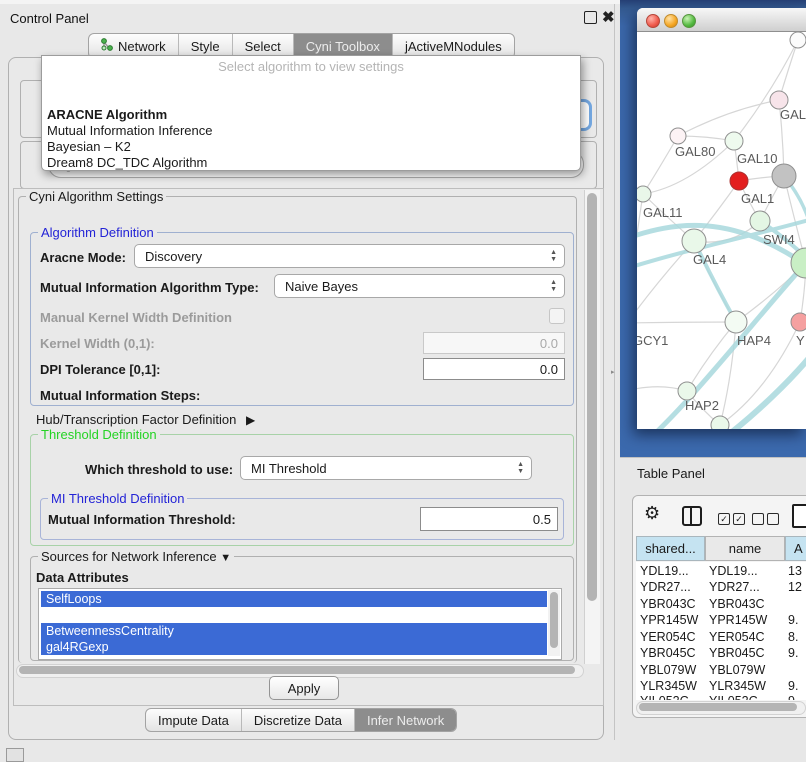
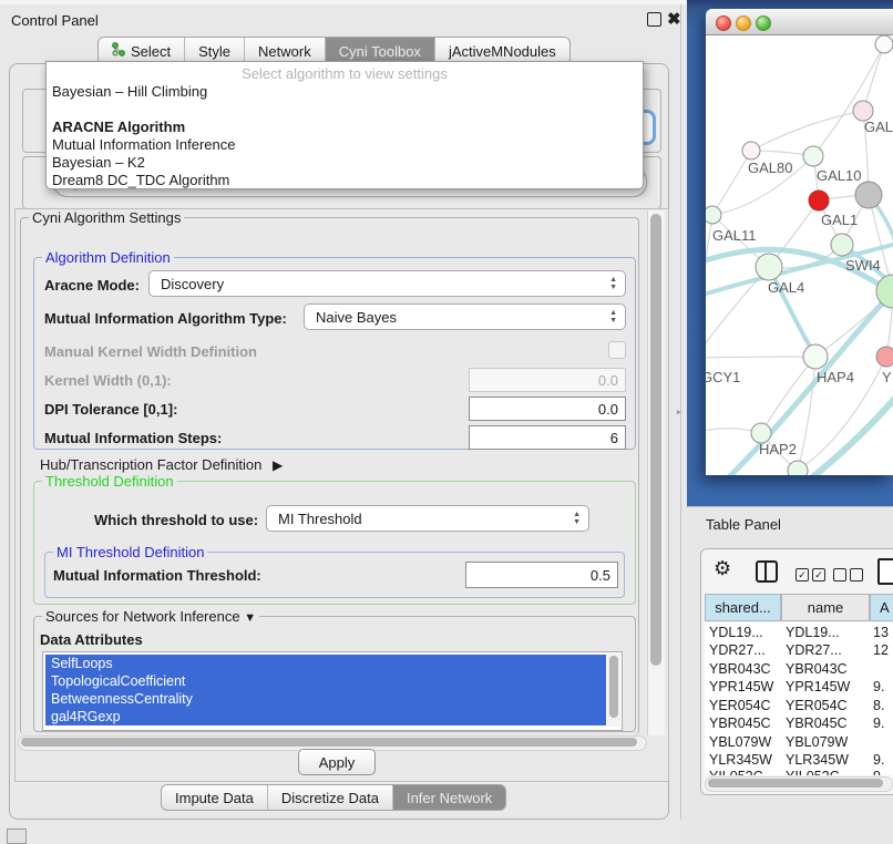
  Control Panel
  ✖
- Network
+ Select
  Style
- Select
+ Network
  Cyni Toolbox
  jActiveMNodules
  Select algorithm to view settings
+ Bayesian – Hill Climbing
  ARACNE Algorithm
  Mutual Information Inference
  Bayesian – K2
  Dream8 DC_TDC Algorithm
  Cyni Algorithm Settings
  Algorithm Definition
  Aracne Mode:
  Discovery
  Mutual Information Algorithm Type:
  Naive Bayes
  Manual Kernel Width Definition
  Kernel Width (0,1):
  0.0
  DPI Tolerance [0,1]:
  0.0
  Mutual Information Steps:
+ 6
  Hub/Transcription Factor Definition ▶
  Threshold Definition
  Which threshold to use:
  MI Threshold
  MI Threshold Definition
  Mutual Information Threshold:
  0.5
  Sources for Network Inference ▼
  Data Attributes
  SelfLoops
+ TopologicalCoefficient
  BetweennessCentrality
  gal4RGexp
  Apply
  Impute Data
  Discretize Data
  Infer Network
  GAL
  GAL80
  GAL10
  GAL1
  GAL11
  SWI4
  GAL4
  GCY1
  HAP4
  Y
  HAP2
  Table Panel
  ⚙
  ✓ ✓
  shared...
  name
  A
  YDL19...
  YDL19...
  13
  YDR27...
  YDR27...
  12
  YBR043C
  YBR043C
  YPR145W
  YPR145W
  9.
  YER054C
  YER054C
  8.
  YBR045C
  YBR045C
  9.
  YBL079W
  YBL079W
  YLR345W
  YLR345W
  9.
